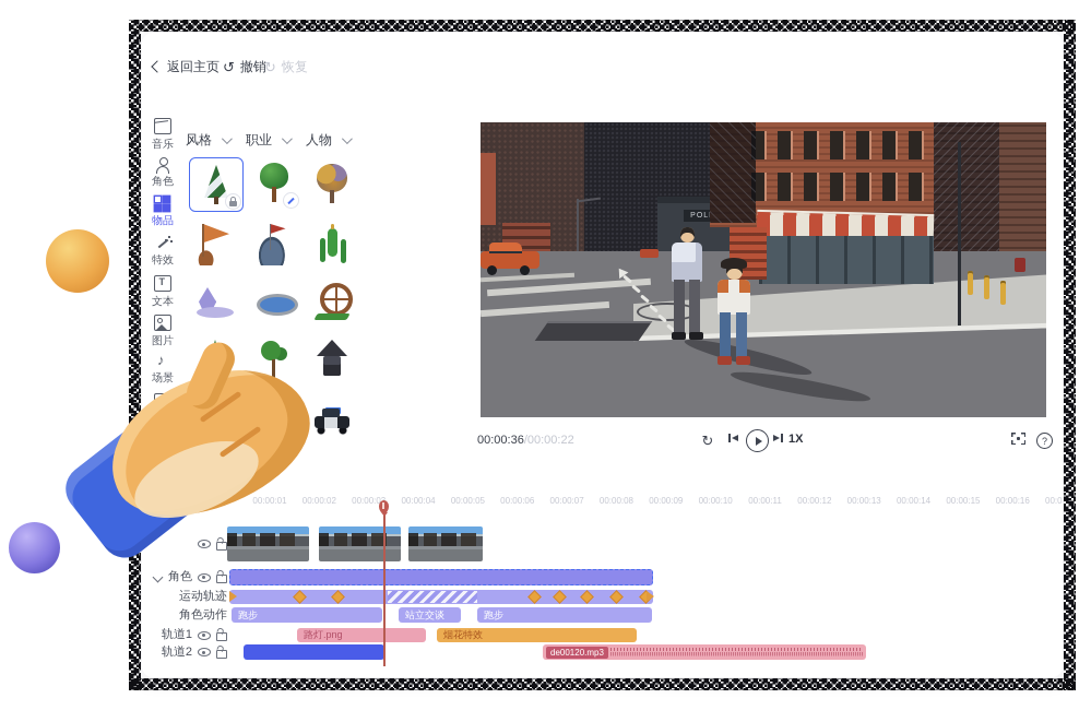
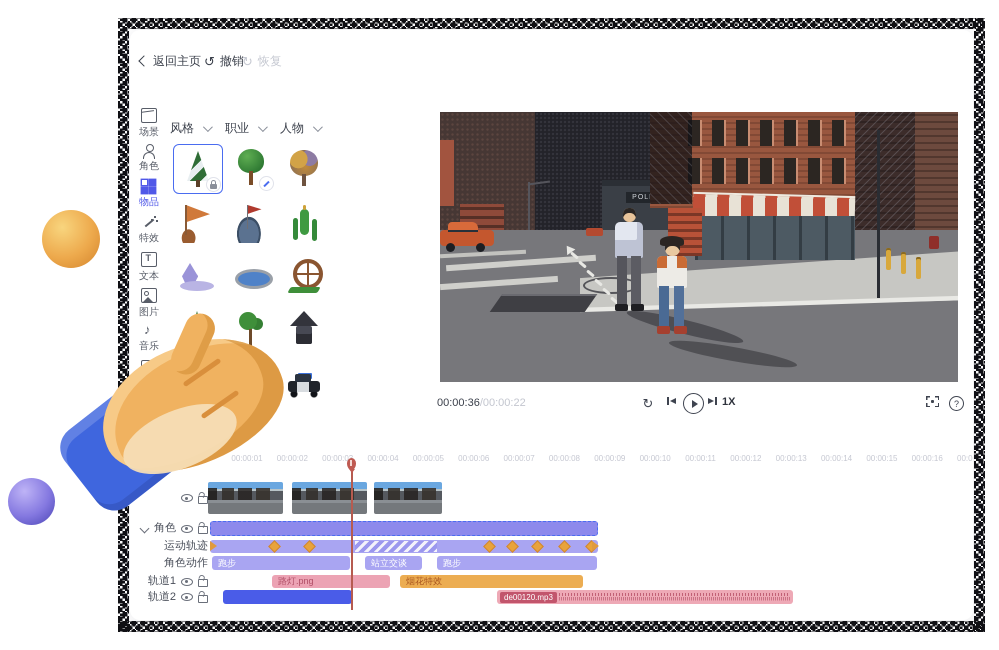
  返回主页
  ↺
  撤销
  ↻
  恢复
- 音乐
+ 场景
  角色
  物品
  特效
  文本
  图片
- 场景
+ 音乐
  风格
  职业
  人物
  00:00:36/00:00:22
  ↻
  1X
  ?
  00:00:01
  00:00:02
  00:00:0
  00:00:04
  00:00:05
  00:00:06
  00:00:07
  00:00:08
  00:00:09
  00:00:10
  00:00:11
  00:00:12
  00:00:13
  00:00:14
  00:00:15
  00:00:16
  角色
  运动轨迹
  角色动作
  跑步
  站立交谈
  跑步
  轨道1
  路灯.png
  烟花特效
  轨道2
  de00120.mp3
